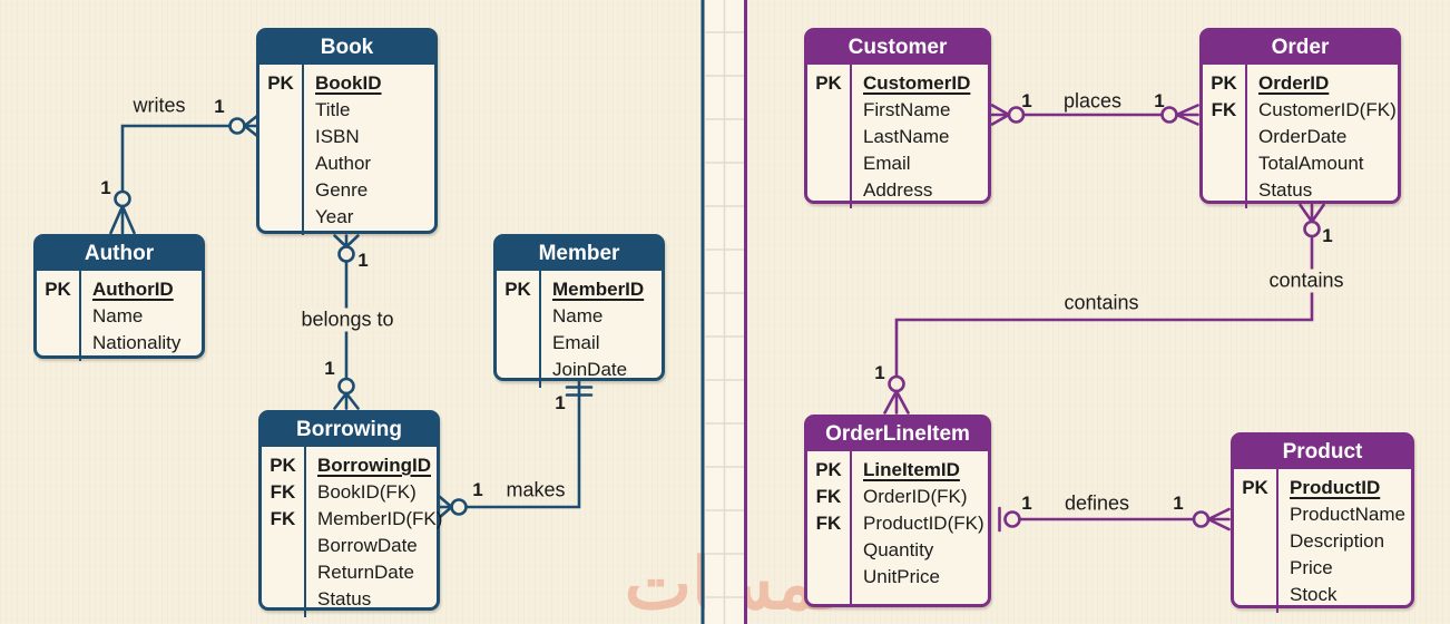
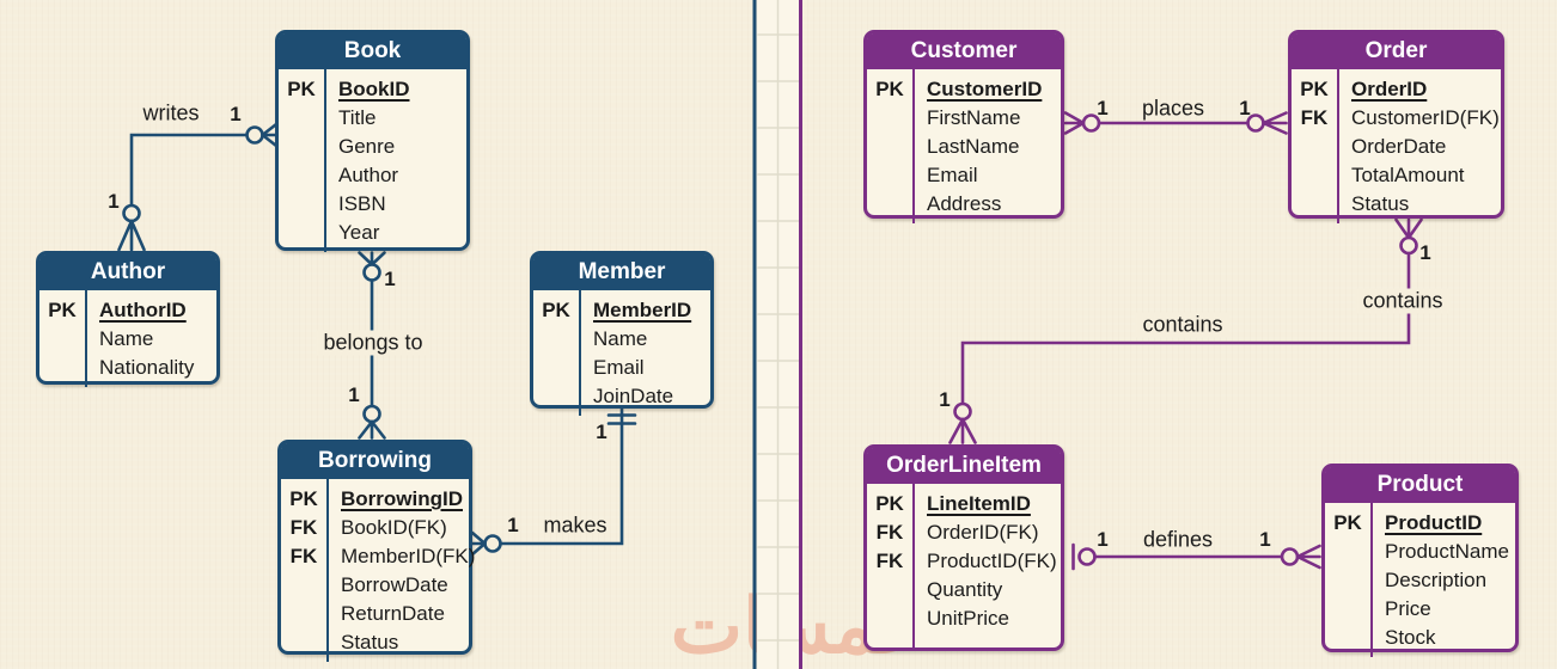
  writes
  1
  1
  belongs to
  1
  1
  makes
  1
  1
  places
  1
  1
  contains
  contains
  1
  1
  defines
  1
  1
  Book
  PK
  BookID
  Title
- ISBN
+ Genre
  Author
- Genre
+ ISBN
  Year
  Author
  PK
  AuthorID
  Name
  Nationality
  Member
  PK
  MemberID
  Name
  Email
  JoinDate
  Borrowing
  PK
  FK
  FK
  BorrowingID
  BookID(FK)
  MemberID(FK)
  BorrowDate
  ReturnDate
  Status
  Customer
  PK
  CustomerID
  FirstName
  LastName
  Email
  Address
  Order
  PK
  FK
  OrderID
  CustomerID(FK)
  OrderDate
  TotalAmount
  Status
  OrderLineItem
  PK
  FK
  FK
  LineItemID
  OrderID(FK)
  ProductID(FK)
  Quantity
  UnitPrice
  Product
  PK
  ProductID
  ProductName
  Description
  Price
  Stock
